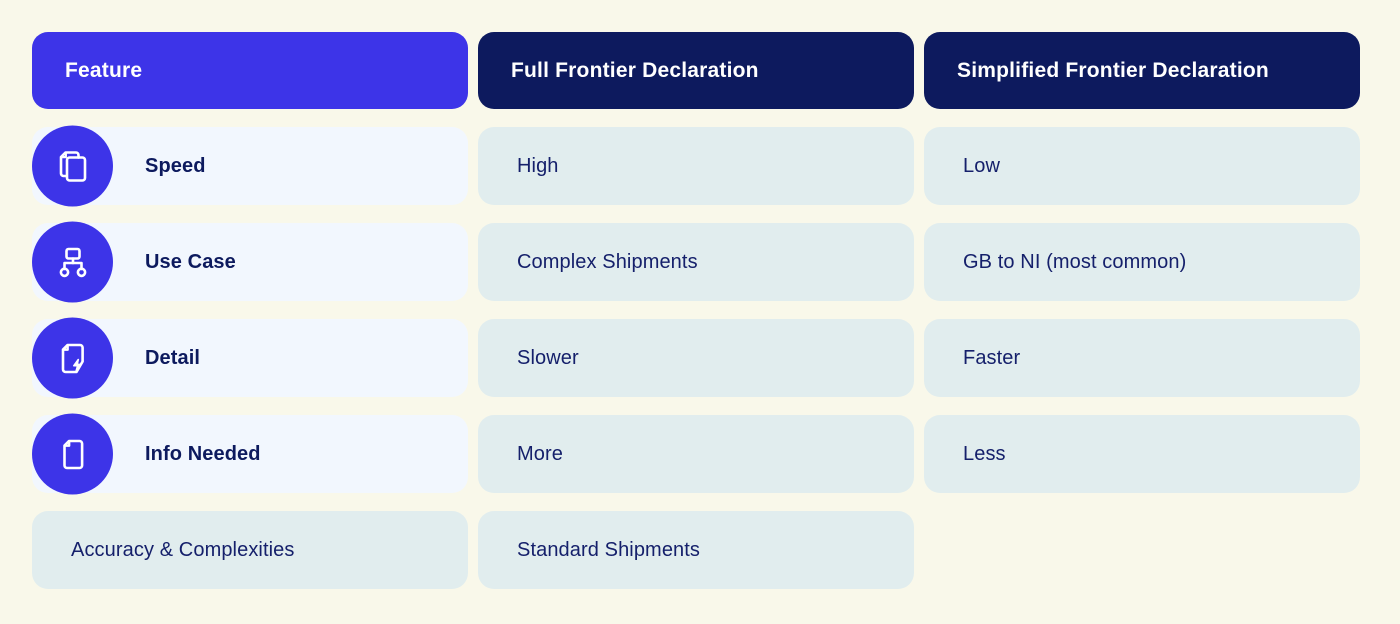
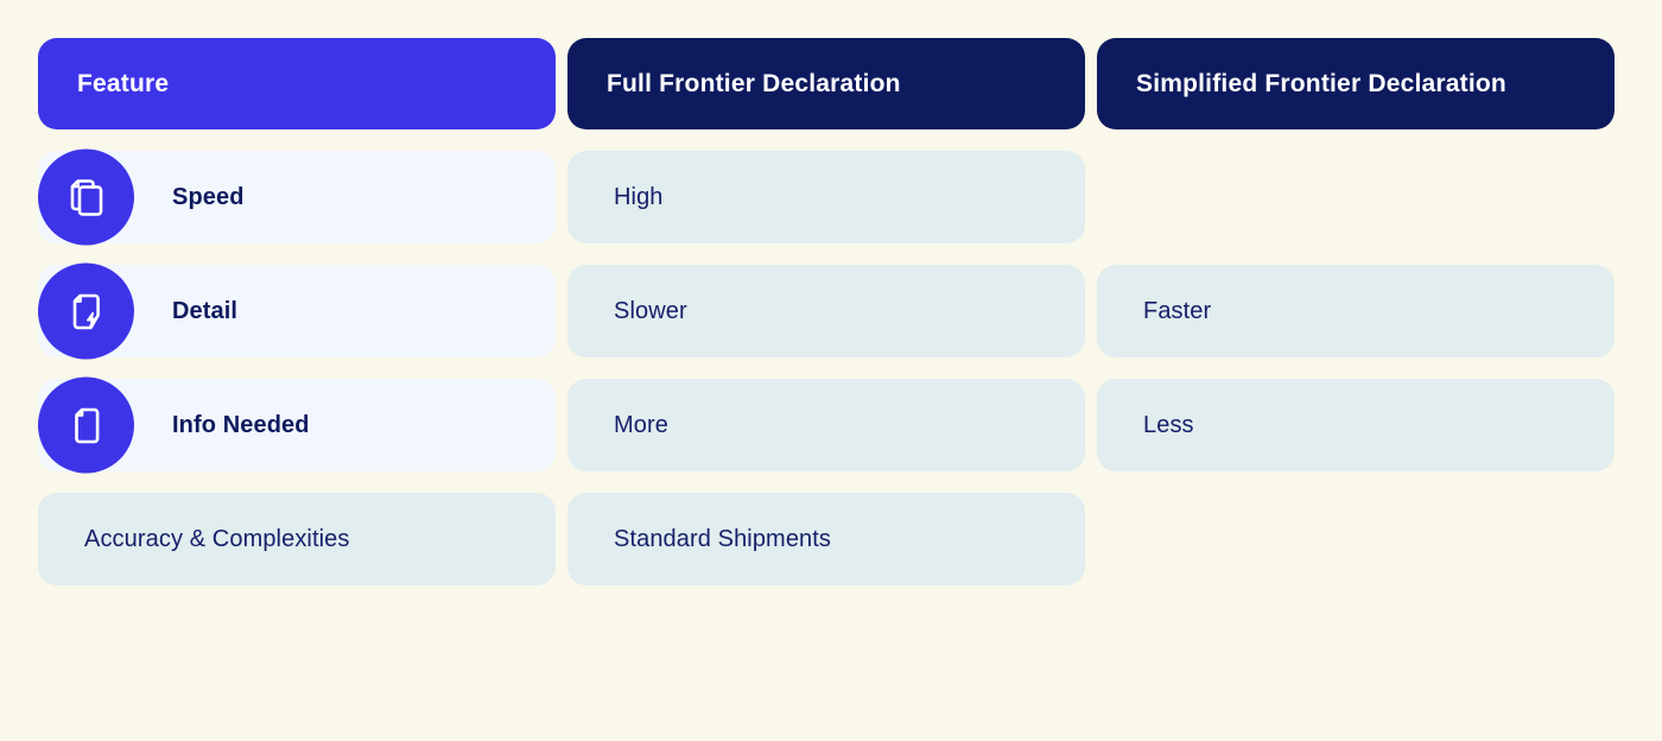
  Feature
  Full Frontier Declaration
  Simplified Frontier Declaration
  Speed
  High
- Low
- Use Case
- Complex Shipments
- GB to NI (most common)
  Detail
  Slower
  Faster
  Info Needed
  More
  Less
  Accuracy & Complexities
  Standard Shipments
